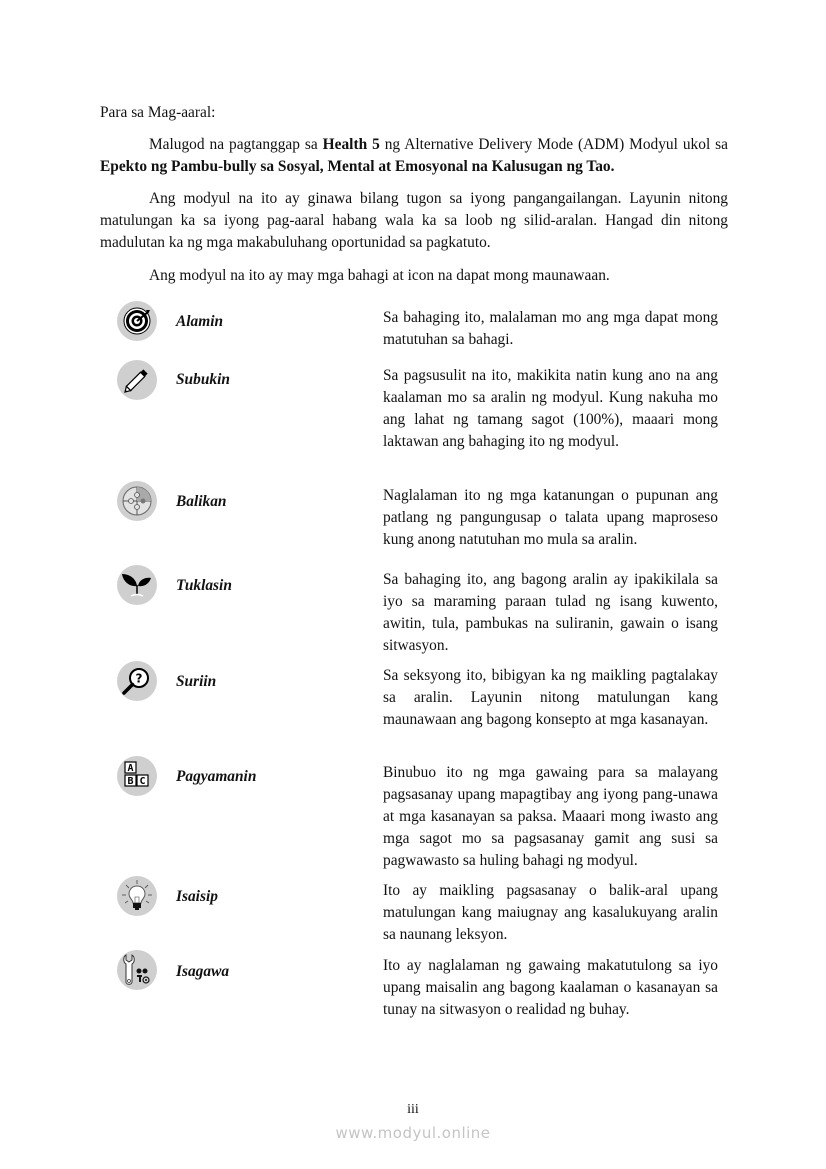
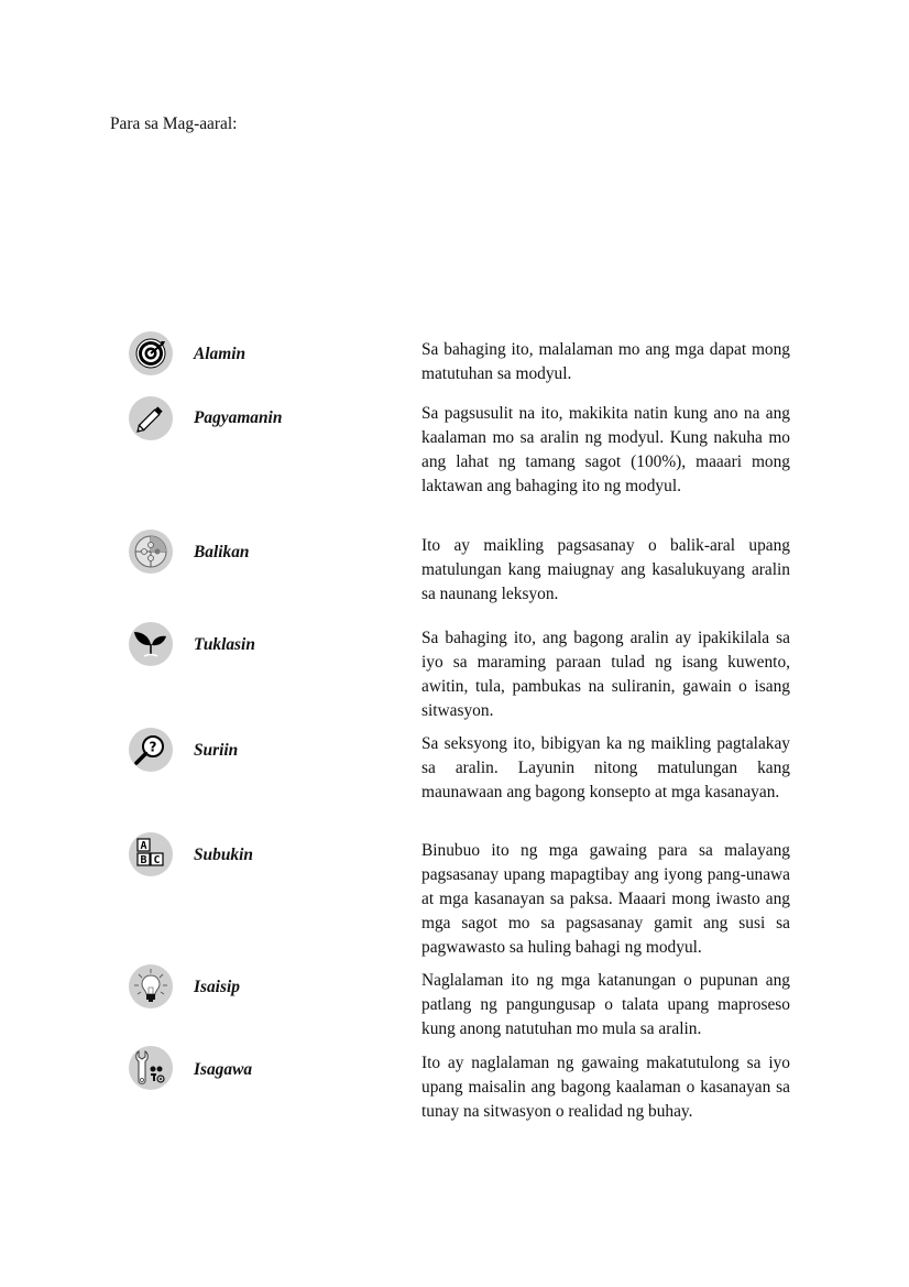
  Para sa Mag-aaral:
- Malugod na pagtanggap sa Health 5 ng Alternative Delivery Mode (ADM) Modyul ukol sa Epekto ng Pambu-bully sa Sosyal, Mental at Emosyonal na Kalusugan ng Tao.
- Ang modyul na ito ay ginawa bilang tugon sa iyong pangangailangan. Layunin nitong matulungan ka sa iyong pag-aaral habang wala ka sa loob ng silid-aralan. Hangad din nitong madulutan ka ng mga makabuluhang oportunidad sa pagkatuto.
- Ang modyul na ito ay may mga bahagi at icon na dapat mong maunawaan.
  Alamin
- Sa bahaging ito, malalaman mo ang mga dapat mong matutuhan sa bahagi.
+ Sa bahaging ito, malalaman mo ang mga dapat mong matutuhan sa modyul.
- Subukin
+ Pagyamanin
  Sa pagsusulit na ito, makikita natin kung ano na ang kaalaman mo sa aralin ng modyul. Kung nakuha mo ang lahat ng tamang sagot (100%), maaari mong laktawan ang bahaging ito ng modyul.
  Balikan
- Naglalaman ito ng mga katanungan o pupunan ang patlang ng pangungusap o talata upang maproseso kung anong natutuhan mo mula sa aralin.
+ Ito ay maikling pagsasanay o balik-aral upang matulungan kang maiugnay ang kasalukuyang aralin sa naunang leksyon.
  Tuklasin
  Sa bahaging ito, ang bagong aralin ay ipakikilala sa iyo sa maraming paraan tulad ng isang kuwento, awitin, tula, pambukas na suliranin, gawain o isang sitwasyon.
  ?
  Suriin
  Sa seksyong ito, bibigyan ka ng maikling pagtalakay sa aralin. Layunin nitong matulungan kang maunawaan ang bagong konsepto at mga kasanayan.
  A
  B
  C
- Pagyamanin
+ Subukin
  Binubuo ito ng mga gawaing para sa malayang pagsasanay upang mapagtibay ang iyong pang-unawa at mga kasanayan sa paksa. Maaari mong iwasto ang mga sagot mo sa pagsasanay gamit ang susi sa pagwawasto sa huling bahagi ng modyul.
  Isaisip
- Ito ay maikling pagsasanay o balik-aral upang matulungan kang maiugnay ang kasalukuyang aralin sa naunang leksyon.
+ Naglalaman ito ng mga katanungan o pupunan ang patlang ng pangungusap o talata upang maproseso kung anong natutuhan mo mula sa aralin.
  Isagawa
  Ito ay naglalaman ng gawaing makatutulong sa iyo upang maisalin ang bagong kaalaman o kasanayan sa tunay na sitwasyon o realidad ng buhay.
- iii
- www.modyul.online
